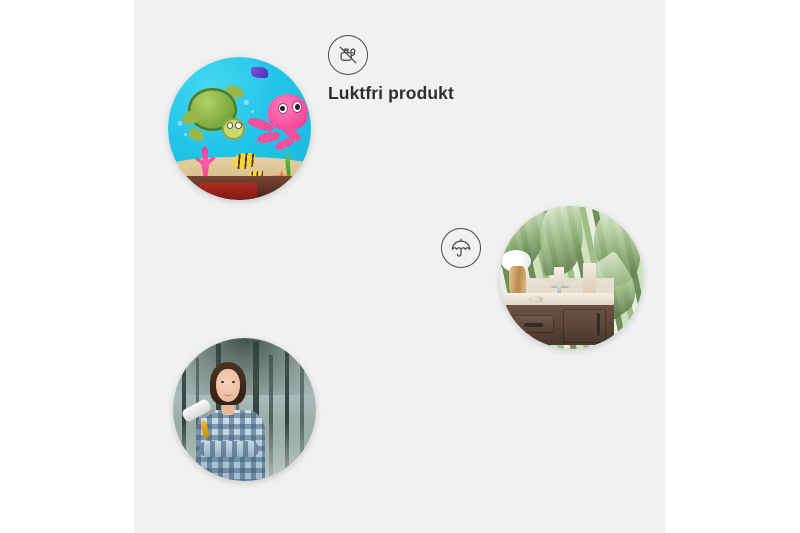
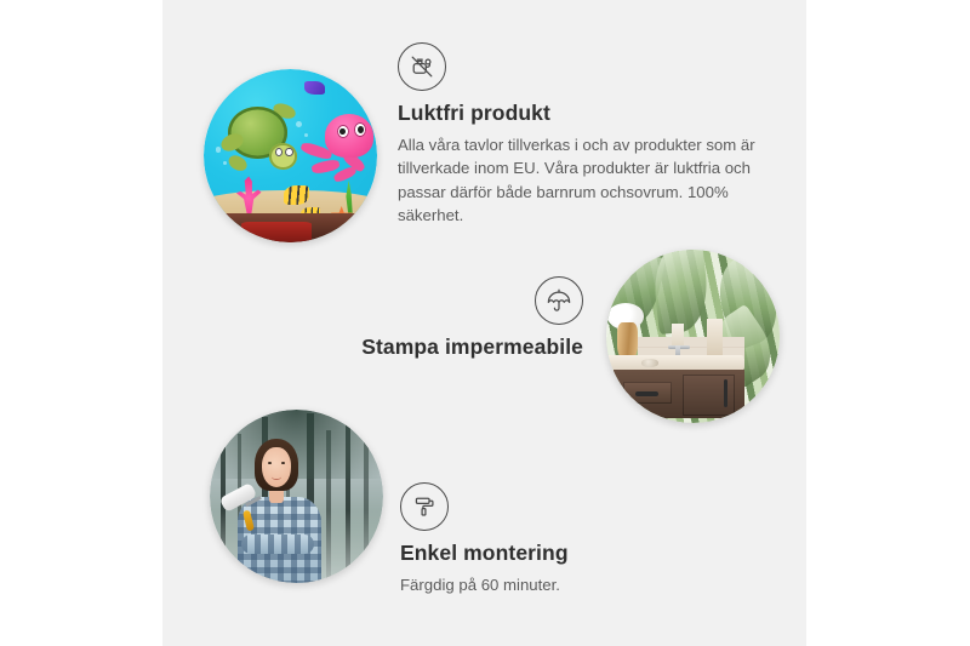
  Luktfri produkt
+ Alla våra tavlor tillverkas i och av produkter som är tillverkade inom EU. Våra produkter är luktfria och passar därför både barnrum ochsovrum. 100% säkerhet.
+ Stampa impermeabile
+ Enkel montering
+ Färgdig på 60 minuter.
